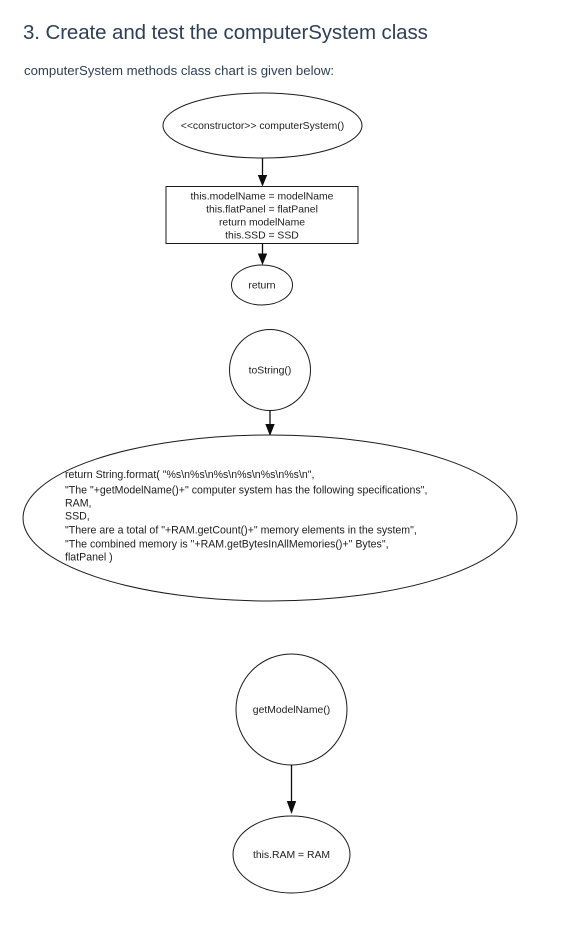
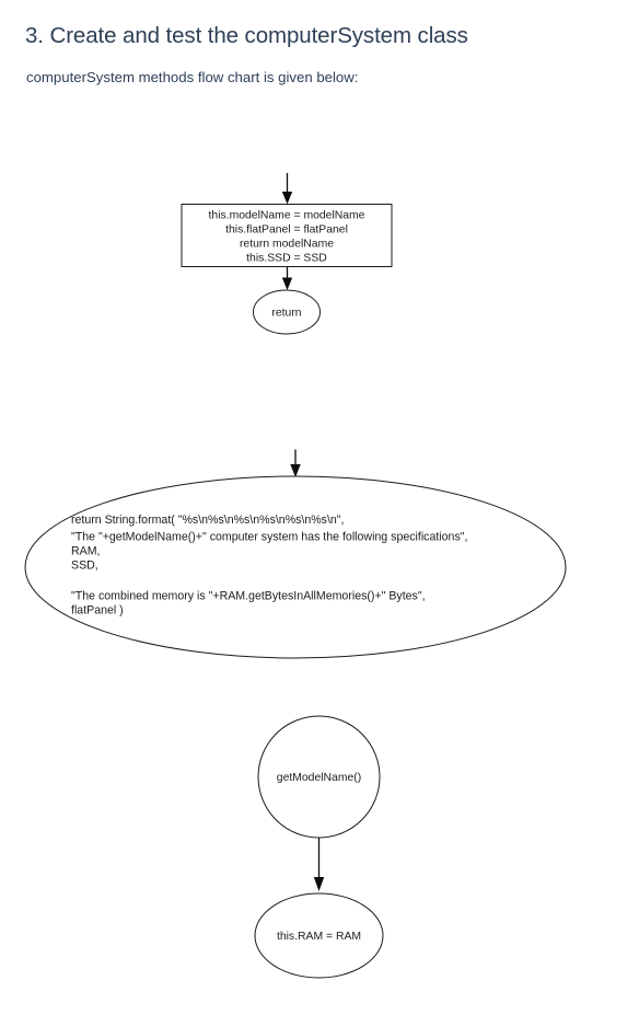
  3. Create and test the computerSystem class
- computerSystem methods class chart is given below:
+ computerSystem methods flow chart is given below:
- <<constructor>> computerSystem()
  this.modelName = modelName
  this.flatPanel = flatPanel
  return modelName
  this.SSD = SSD
  return
- toString()
  return String.format( "%s\n%s\n%s\n%s\n%s\n%s\n",
  "The "+getModelName()+" computer system has the following specifications",
  RAM,
  SSD,
- "There are a total of "+RAM.getCount()+" memory elements in the system",
  "The combined memory is "+RAM.getBytesInAllMemories()+" Bytes",
  flatPanel )
  getModelName()
  this.RAM = RAM
